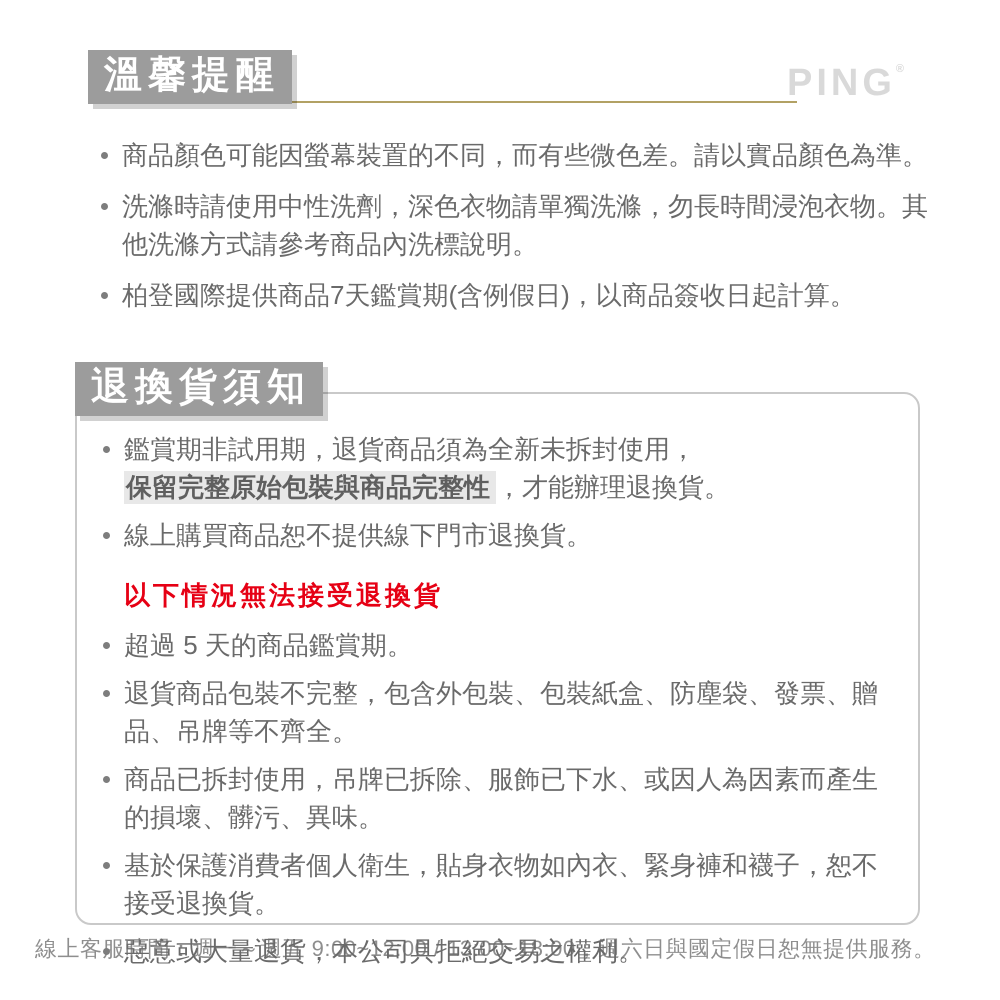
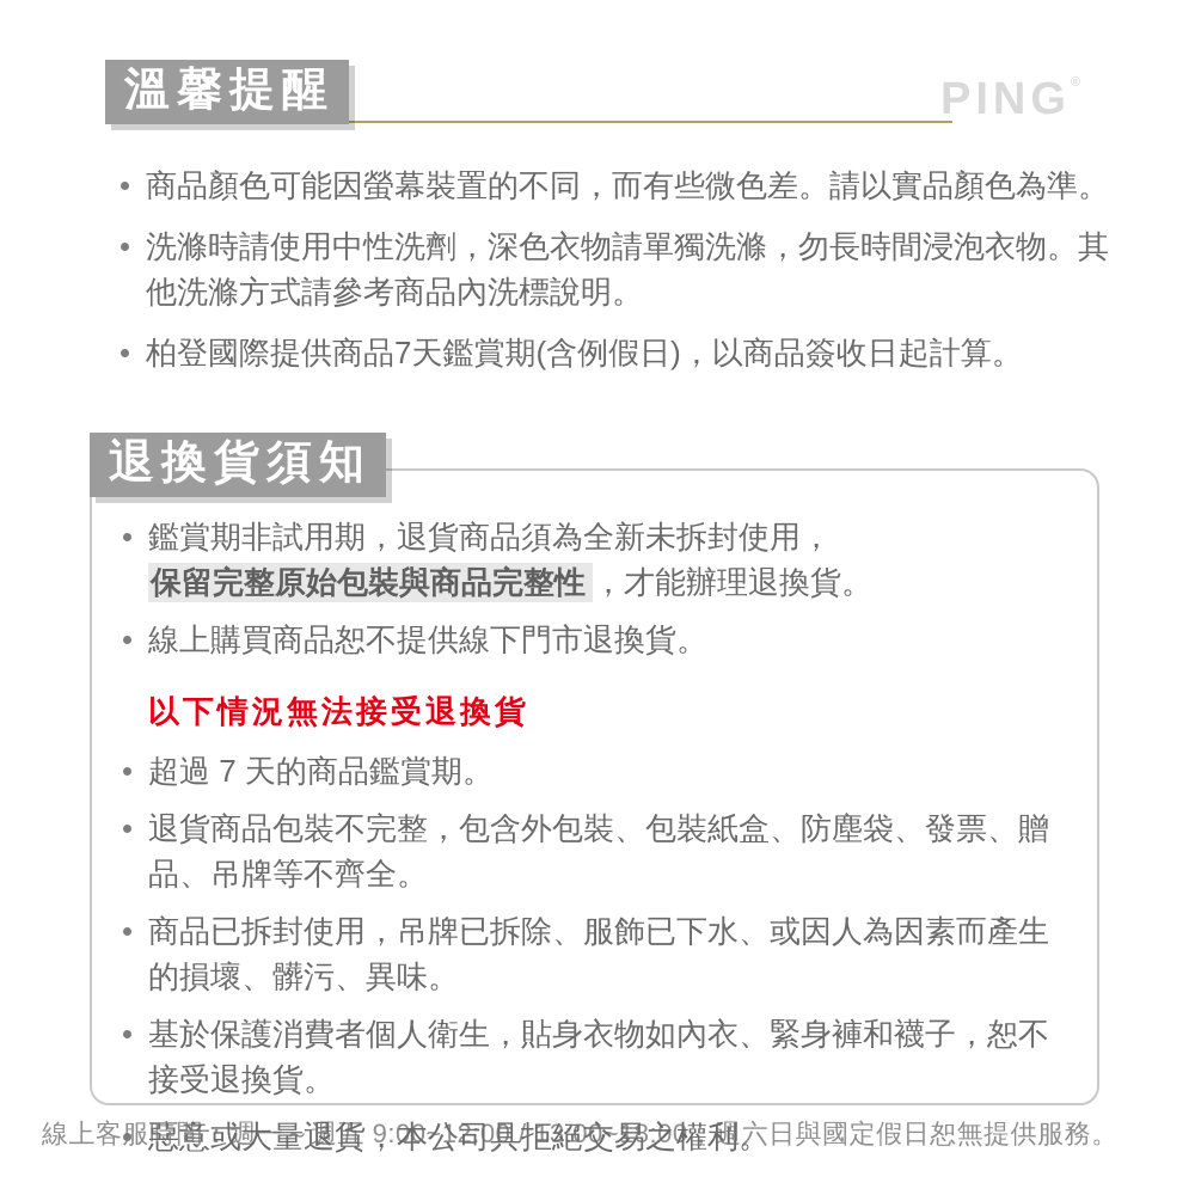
  溫馨提醒
  PING®
  商品顏色可能因螢幕裝置的不同，而有些微色差。請以實品顏色為準。
  洗滌時請使用中性洗劑，深色衣物請單獨洗滌，勿長時間浸泡衣物。其他洗滌方式請參考商品內洗標說明。
  柏登國際提供商品7天鑑賞期(含例假日)，以商品簽收日起計算。
  退換貨須知
  鑑賞期非試用期，退貨商品須為全新未拆封使用，
  保留完整原始包裝與商品完整性 ，才能辦理退換貨。
  線上購買商品恕不提供線下門市退換貨。
  以下情況無法接受退換貨
- 超過 5 天的商品鑑賞期。
+ 超過 7 天的商品鑑賞期。
  退貨商品包裝不完整，包含外包裝、包裝紙盒、防塵袋、發票、贈品、吊牌等不齊全。
  商品已拆封使用，吊牌已拆除、服飾已下水、或因人為因素而產生的損壞、髒污、異味。
  基於保護消費者個人衛生，貼身衣物如內衣、緊身褲和襪子，恕不接受退換貨。
  惡意或大量退貨，本公司具拒絕交易之權利。
